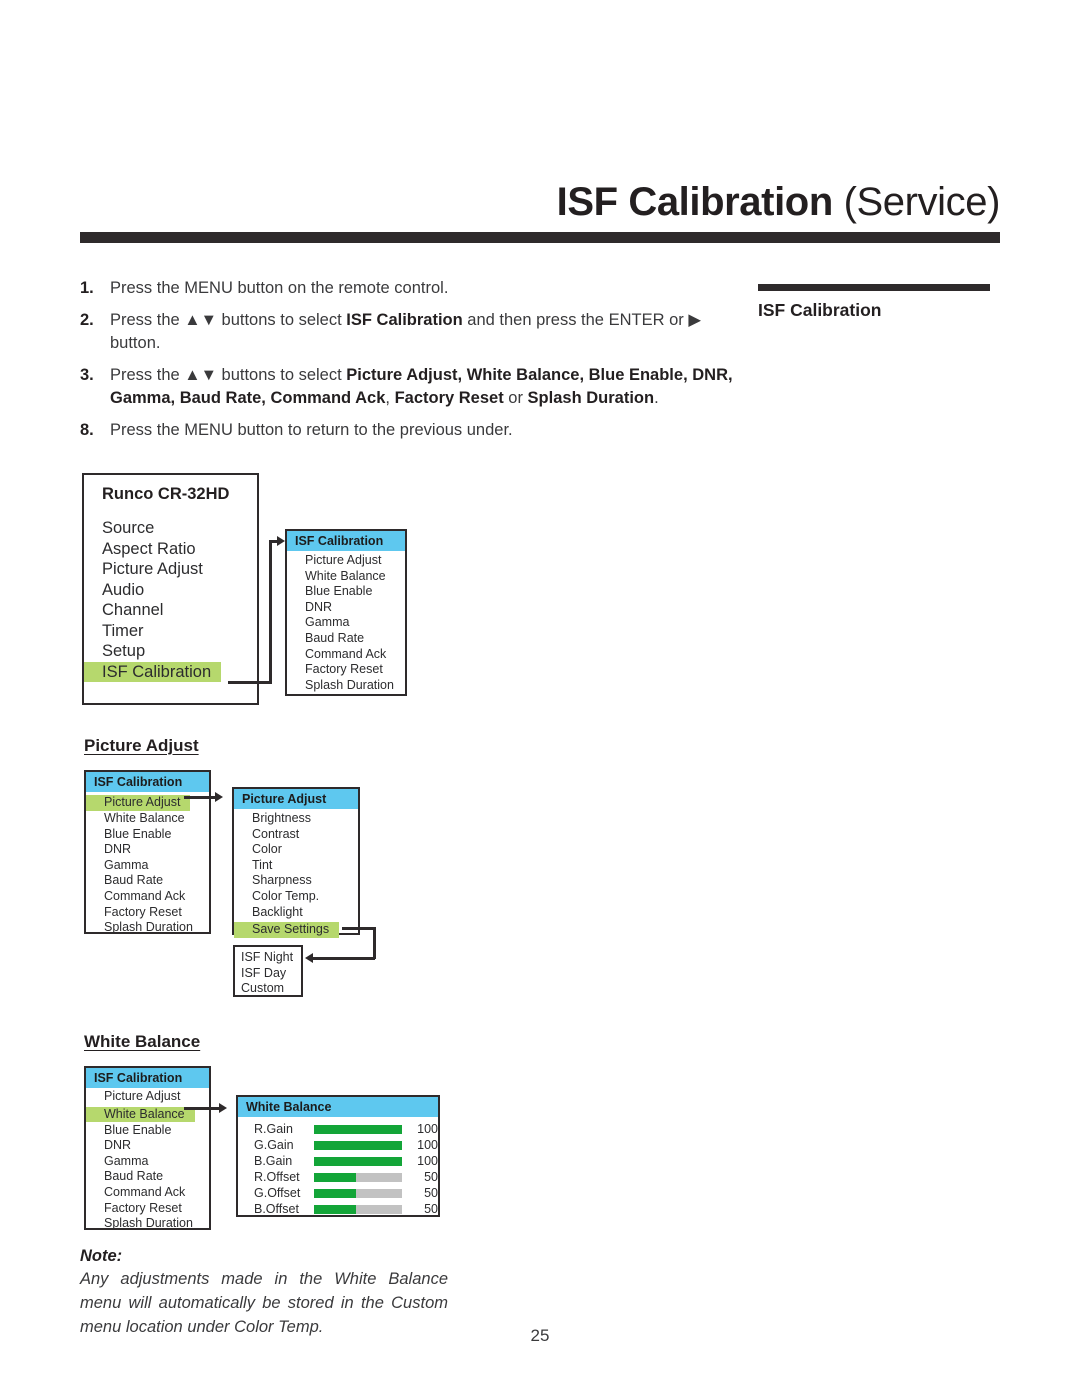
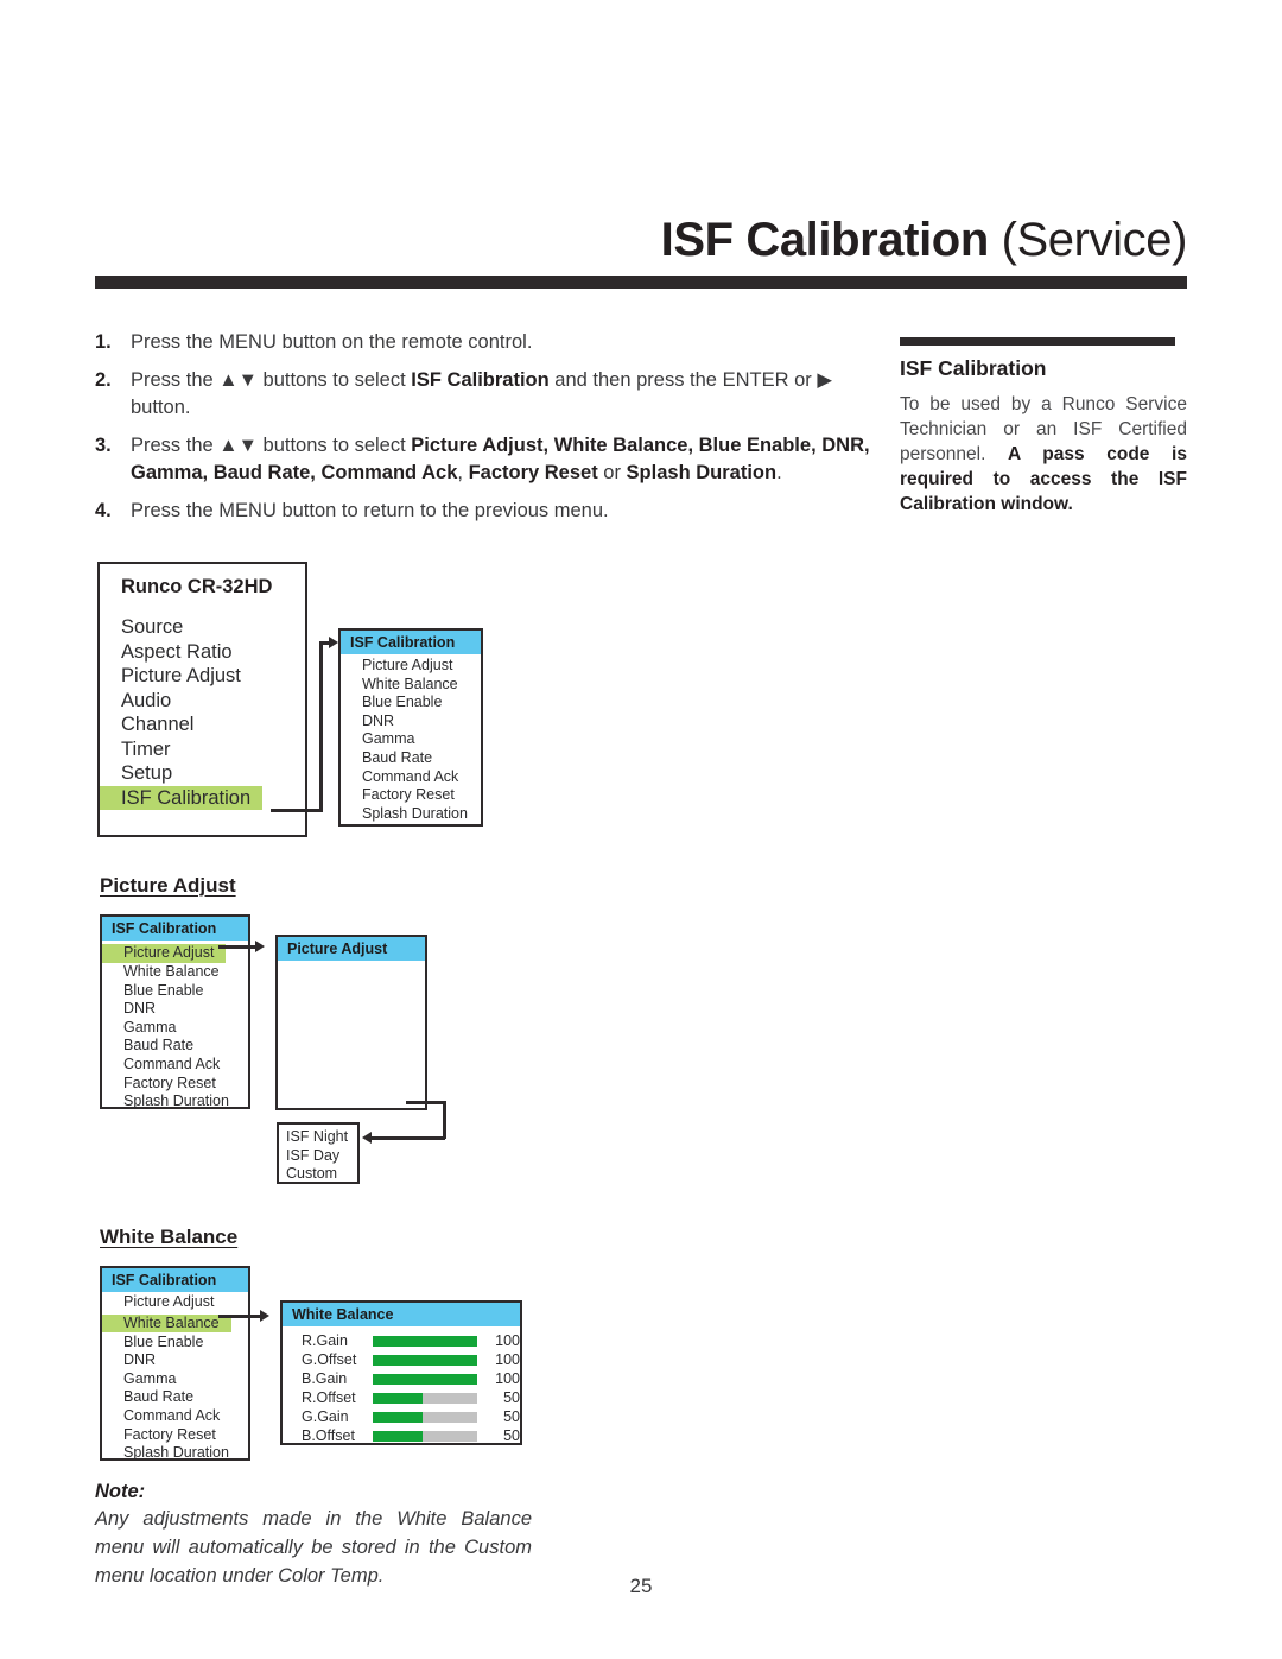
  ISF Calibration (Service)
  1.
  Press the MENU button on the remote control.
  2.
  Press the ▲▼ buttons to select ISF Calibration and then press the ENTER or ▶ button.
  3.
  Press the ▲▼ buttons to select Picture Adjust, White Balance, Blue Enable, DNR, Gamma, Baud Rate, Command Ack, Factory Reset or Splash Duration.
- 8.
+ 4.
- Press the MENU button to return to the previous under.
+ Press the MENU button to return to the previous menu.
  ISF Calibration
+ To be used by a Runco Service Technician or an ISF Certified personnel. A pass code is required to access the ISF Calibration window.
  Runco CR-32HD
  Source
  Aspect Ratio
  Picture Adjust
  Audio
  Channel
  Timer
  Setup
  ISF Calibration
  ISF Calibration
  Picture Adjust
  White Balance
  Blue Enable
  DNR
  Gamma
  Baud Rate
  Command Ack
  Factory Reset
  Splash Duration
  Picture Adjust
  ISF Calibration
  Picture Adjust
  White Balance
  Blue Enable
  DNR
  Gamma
  Baud Rate
  Command Ack
  Factory Reset
  Splash Duration
  Picture Adjust
- Brightness
- Contrast
- Color
- Tint
- Sharpness
- Color Temp.
- Backlight
- Save Settings
  ISF Night
  ISF Day
  Custom
  White Balance
  ISF Calibration
  Picture Adjust
  White Balance
  Blue Enable
  DNR
  Gamma
  Baud Rate
  Command Ack
  Factory Reset
  Splash Duration
  White Balance
  R.Gain
  100
- G.Gain
+ G.Offset
  100
  B.Gain
  100
  R.Offset
  50
- G.Offset
+ G.Gain
  50
  B.Offset
  50
  Note:
  Any adjustments made in the White Balance menu will automatically be stored in the Custom menu location under Color Temp.
  25
